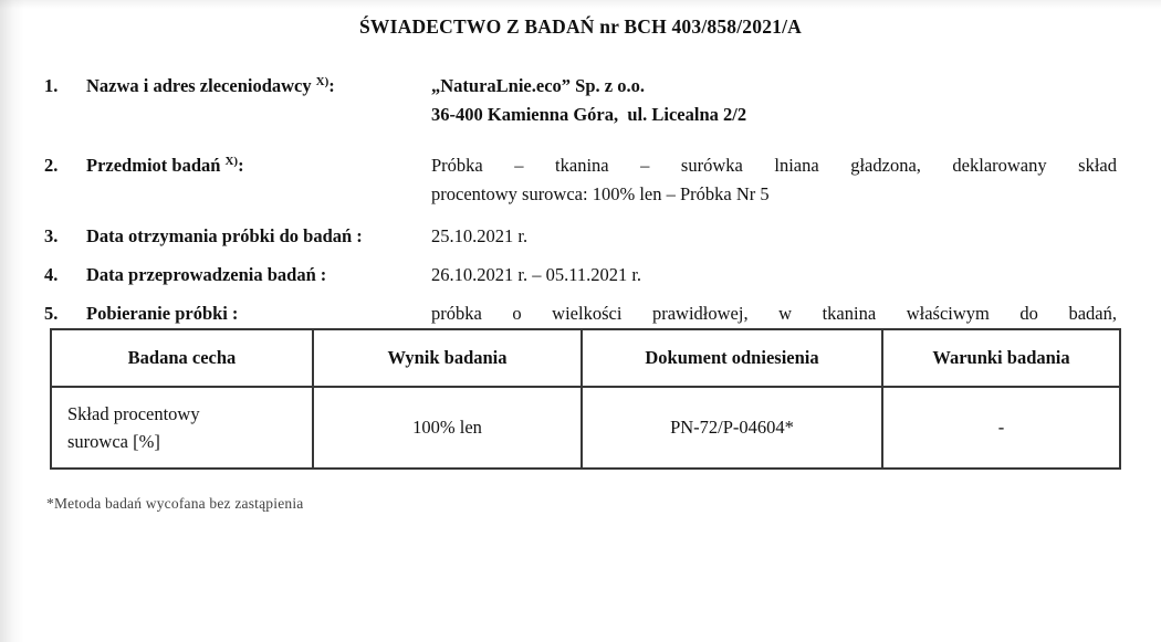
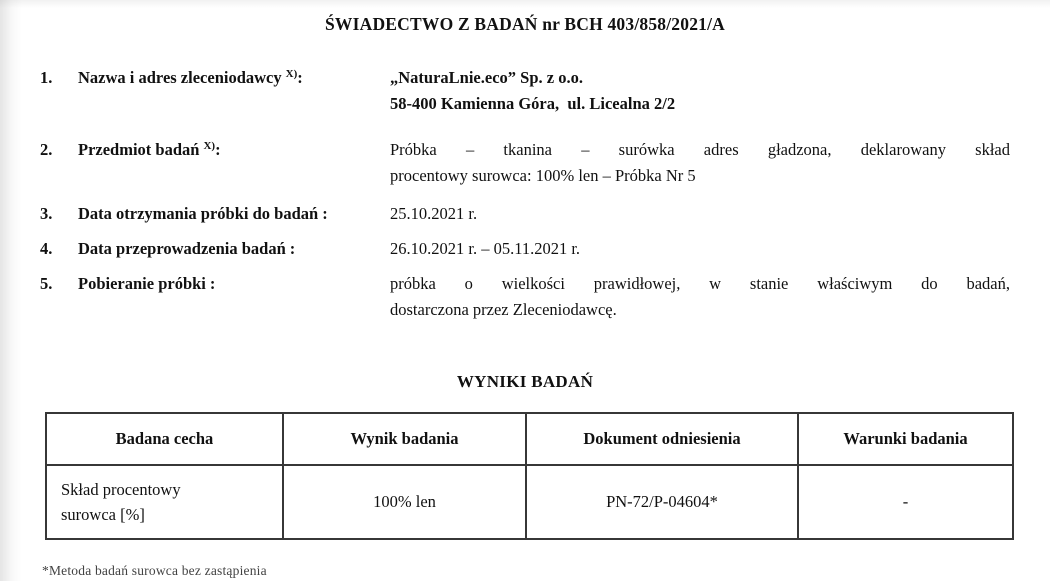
  ŚWIADECTWO Z BADAŃ nr BCH 403/858/2021/A
  1.
  Nazwa i adres zleceniodawcy X):
  „NaturaLnie.eco” Sp. z o.o.
- 36-400 Kamienna Góra, ul. Licealna 2/2
+ 58-400 Kamienna Góra, ul. Licealna 2/2
  2.
  Przedmiot badań X):
- Próbka – tkanina – surówka lniana gładzona, deklarowany skład
+ Próbka – tkanina – surówka adres gładzona, deklarowany skład
  procentowy surowca: 100% len – Próbka Nr 5
  3.
  Data otrzymania próbki do badań :
  25.10.2021 r.
  4.
  Data przeprowadzenia badań :
  26.10.2021 r. – 05.11.2021 r.
  5.
  Pobieranie próbki :
- próbka o wielkości prawidłowej, w tkanina właściwym do badań,
+ próbka o wielkości prawidłowej, w stanie właściwym do badań,
+ dostarczona przez Zleceniodawcę.
+ WYNIKI BADAŃ
  Badana cecha	Wynik badania	Dokument odniesienia	Warunki badania
  Skład procentowy surowca [%]	100% len	PN-72/P-04604*	-
- *Metoda badań wycofana bez zastąpienia
+ *Metoda badań surowca bez zastąpienia
